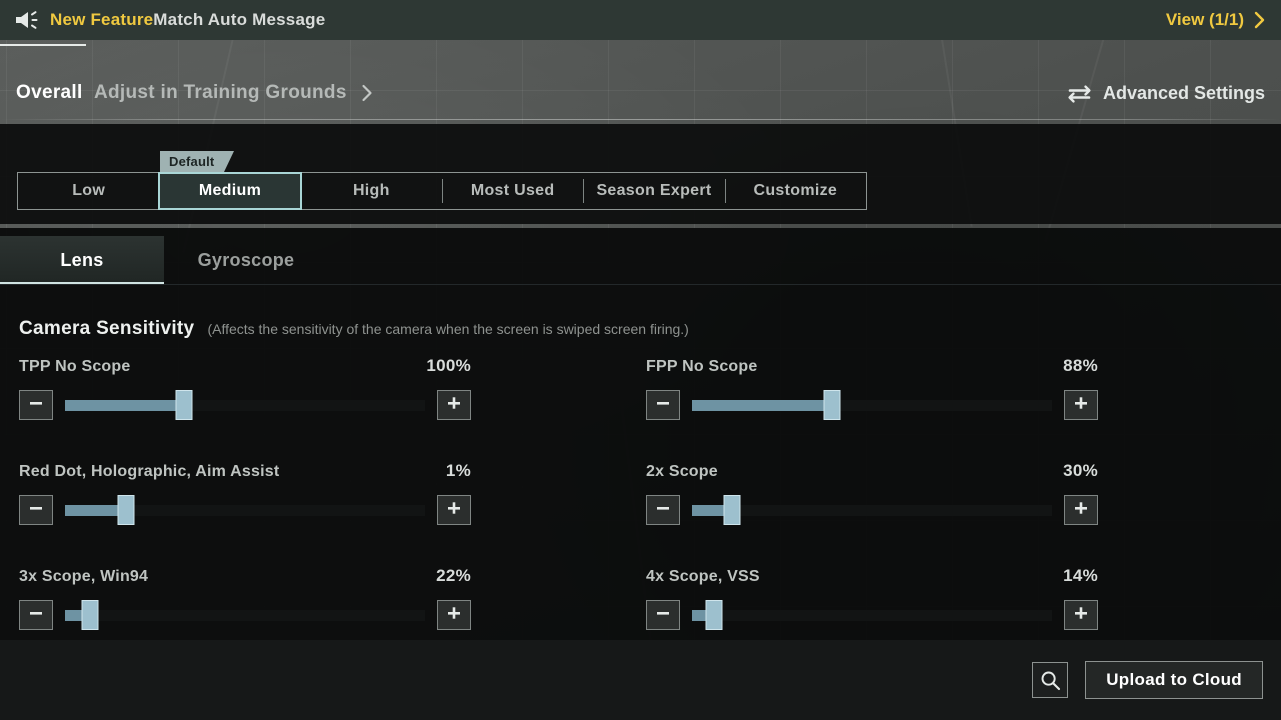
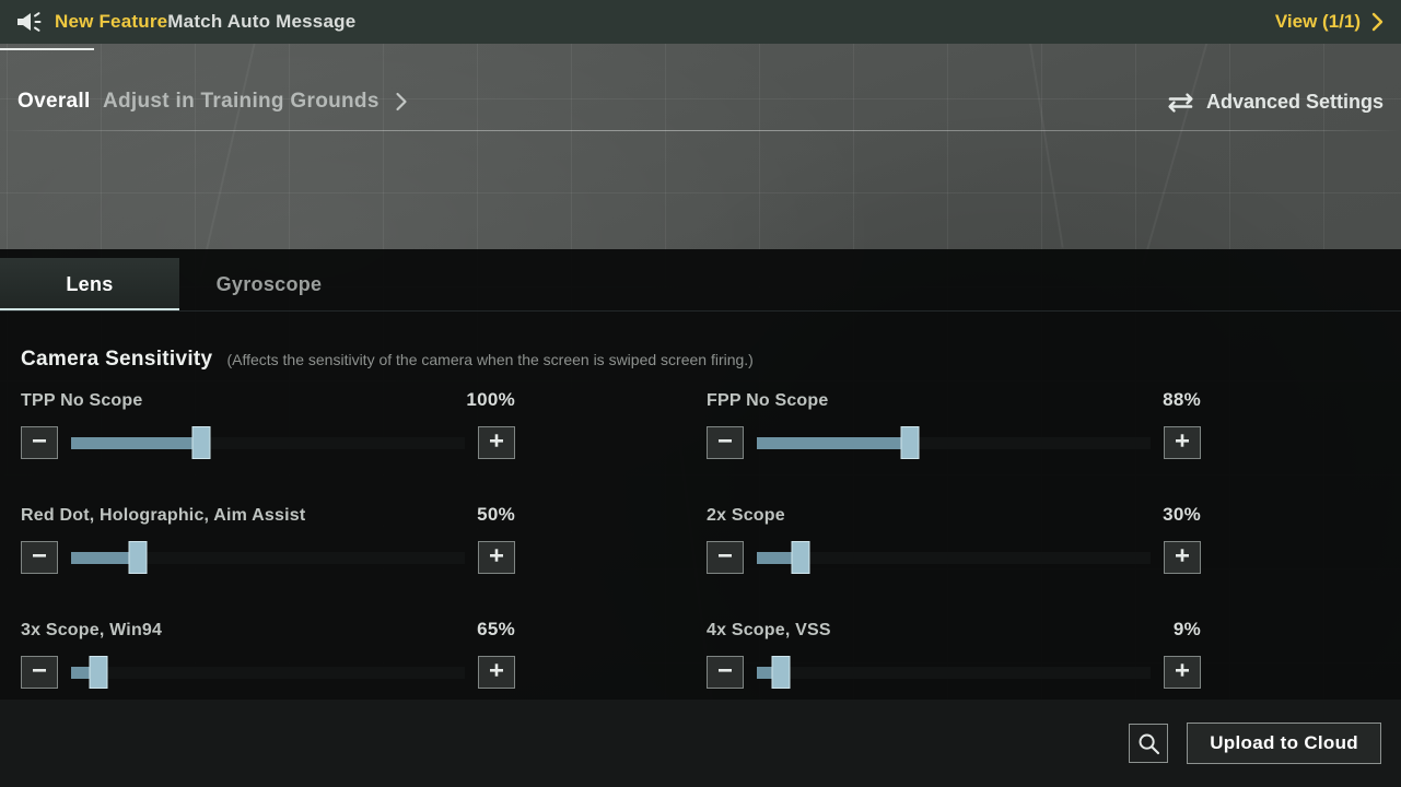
  New FeatureMatch Auto Message
  View (1/1)
  Overall
  Adjust in Training Grounds
  Advanced Settings
- Default
- Low
- Medium
- High
- Most Used
- Season Expert
- Customize
  Lens
  Gyroscope
  Camera Sensitivity
  (Affects the sensitivity of the camera when the screen is swiped screen firing.)
  TPP No Scope
  100%
  FPP No Scope
  88%
  Red Dot, Holographic, Aim Assist
- 1%
+ 50%
  2x Scope
  30%
  3x Scope, Win94
- 22%
+ 65%
  4x Scope, VSS
- 14%
+ 9%
  Upload to Cloud
